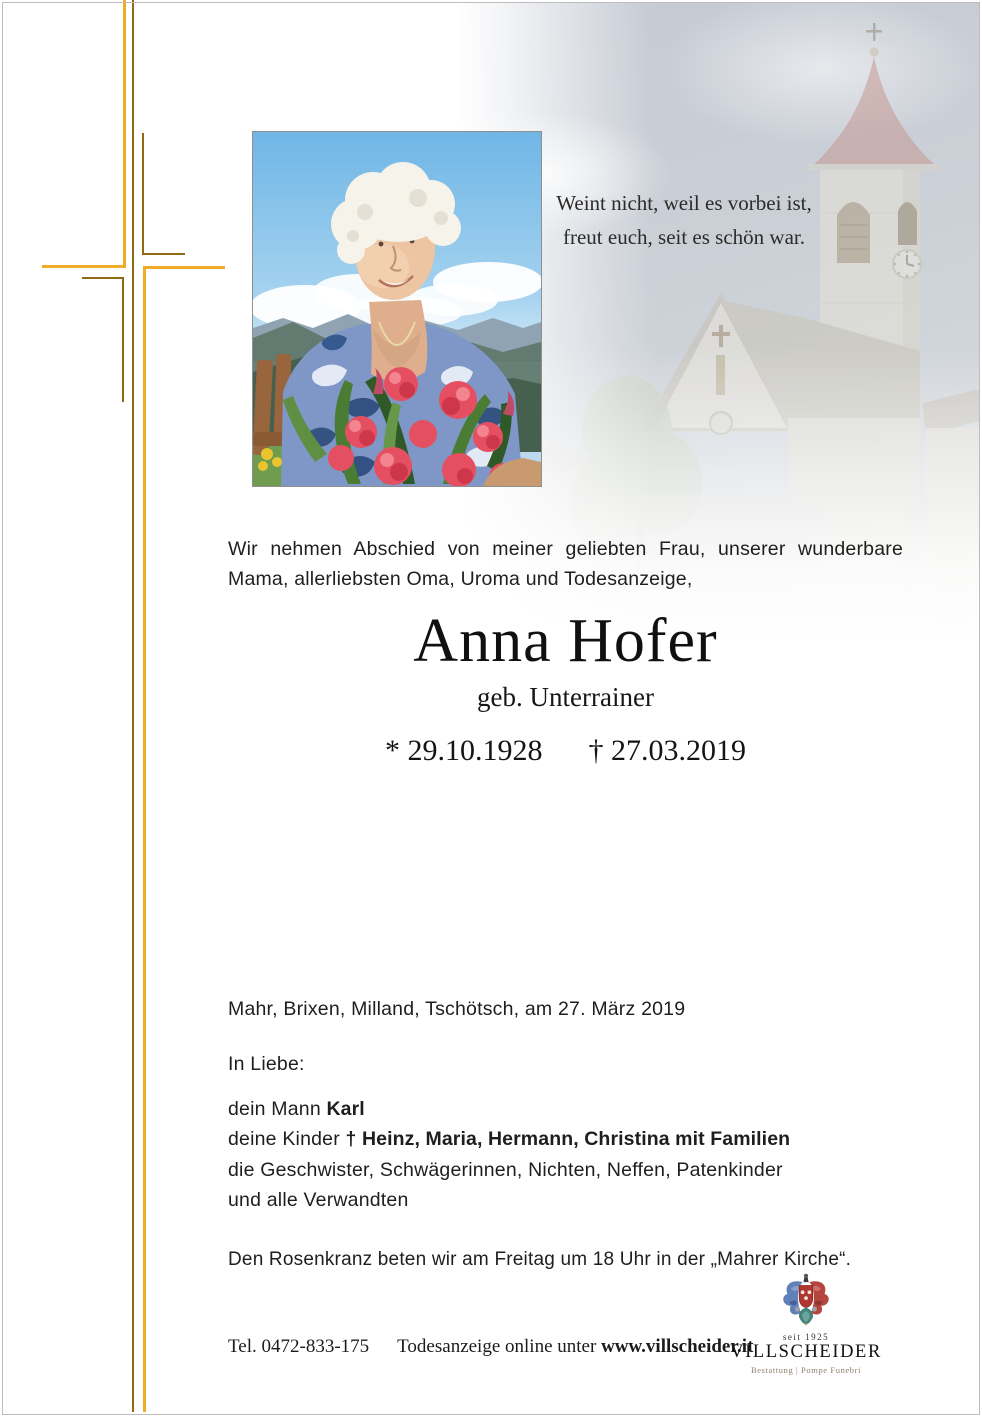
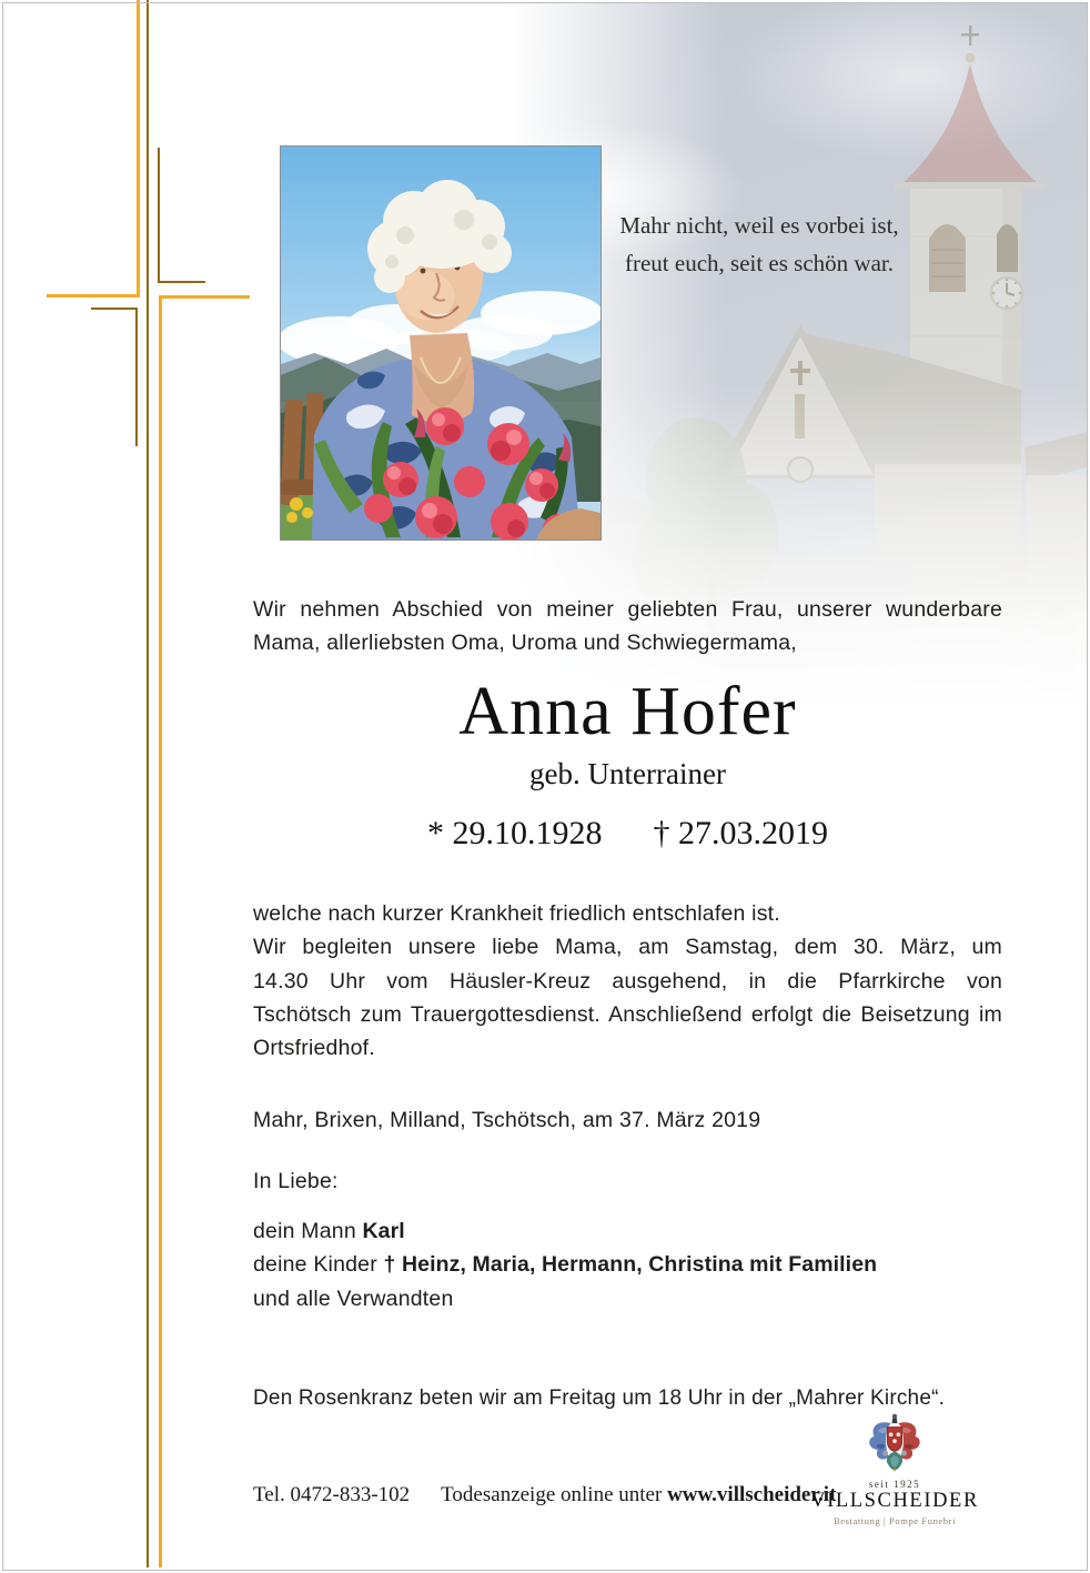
- Weint nicht, weil es vorbei ist,
+ Mahr nicht, weil es vorbei ist,
  freut euch, seit es schön war.
  Wir nehmen Abschied von meiner geliebten Frau, unserer wunderbare
- Mama, allerliebsten Oma, Uroma und Todesanzeige,
+ Mama, allerliebsten Oma, Uroma und Schwiegermama,
  Anna Hofer
  geb. Unterrainer
  * 29.10.1928
  † 27.03.2019
+ welche nach kurzer Krankheit friedlich entschlafen ist.
+ Wir begleiten unsere liebe Mama, am Samstag, dem 30. März, um
+ 14.30 Uhr vom Häusler-Kreuz ausgehend, in die Pfarrkirche von
+ Tschötsch zum Trauergottesdienst. Anschließend erfolgt die Beisetzung im
+ Ortsfriedhof.
- Mahr, Brixen, Milland, Tschötsch, am 27. März 2019
+ Mahr, Brixen, Milland, Tschötsch, am 37. März 2019
  In Liebe:
  dein Mann Karl
  deine Kinder † Heinz, Maria, Hermann, Christina mit Familien
- die Geschwister, Schwägerinnen, Nichten, Neffen, Patenkinder
  und alle Verwandten
  Den Rosenkranz beten wir am Freitag um 18 Uhr in der „Mahrer Kirche“.
- Tel. 0472-833-175 Todesanzeige online unter www.villscheider.it
+ Tel. 0472-833-102 Todesanzeige online unter www.villscheider.it
  seit 1925
  VILLSCHEIDER
  Bestattung | Pompe Funebri
